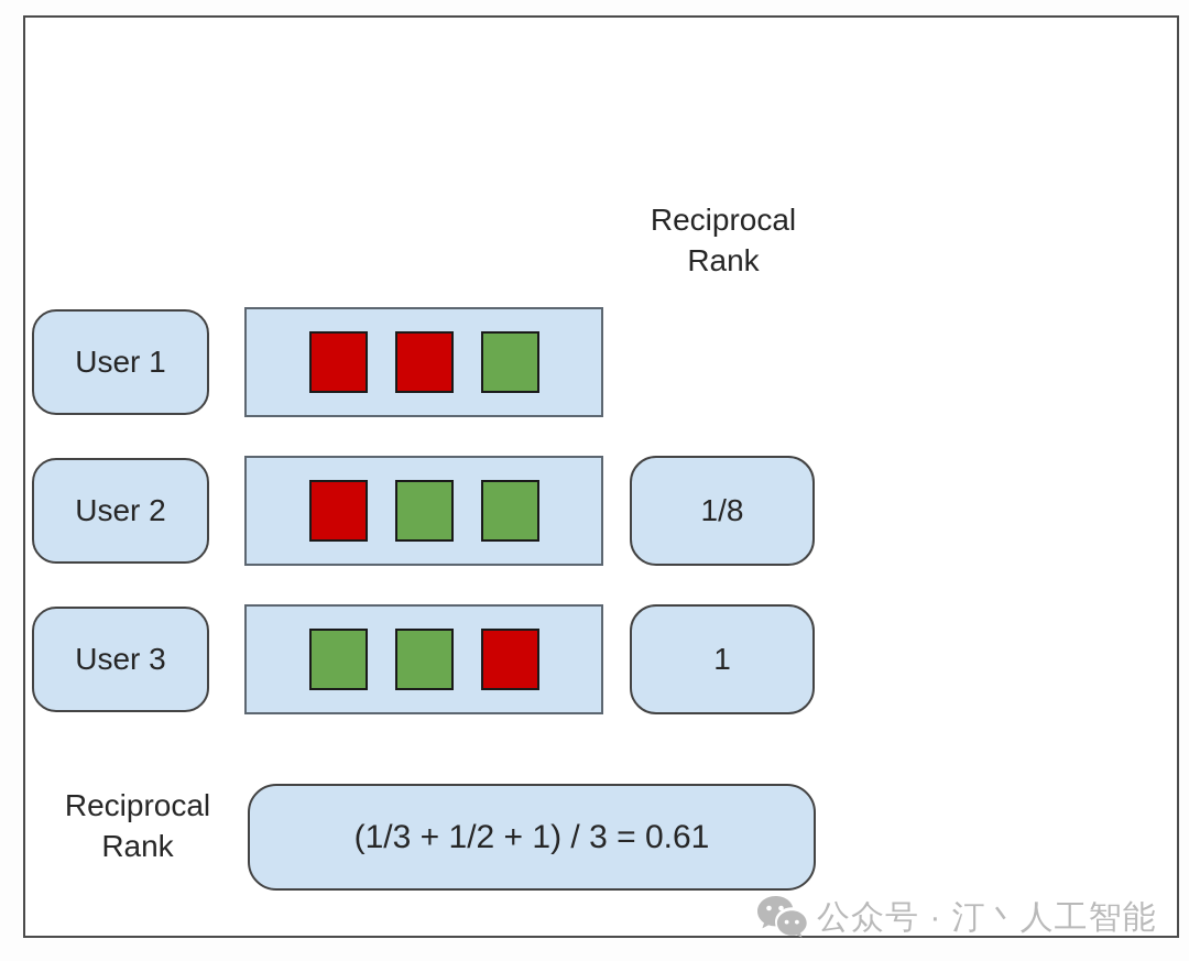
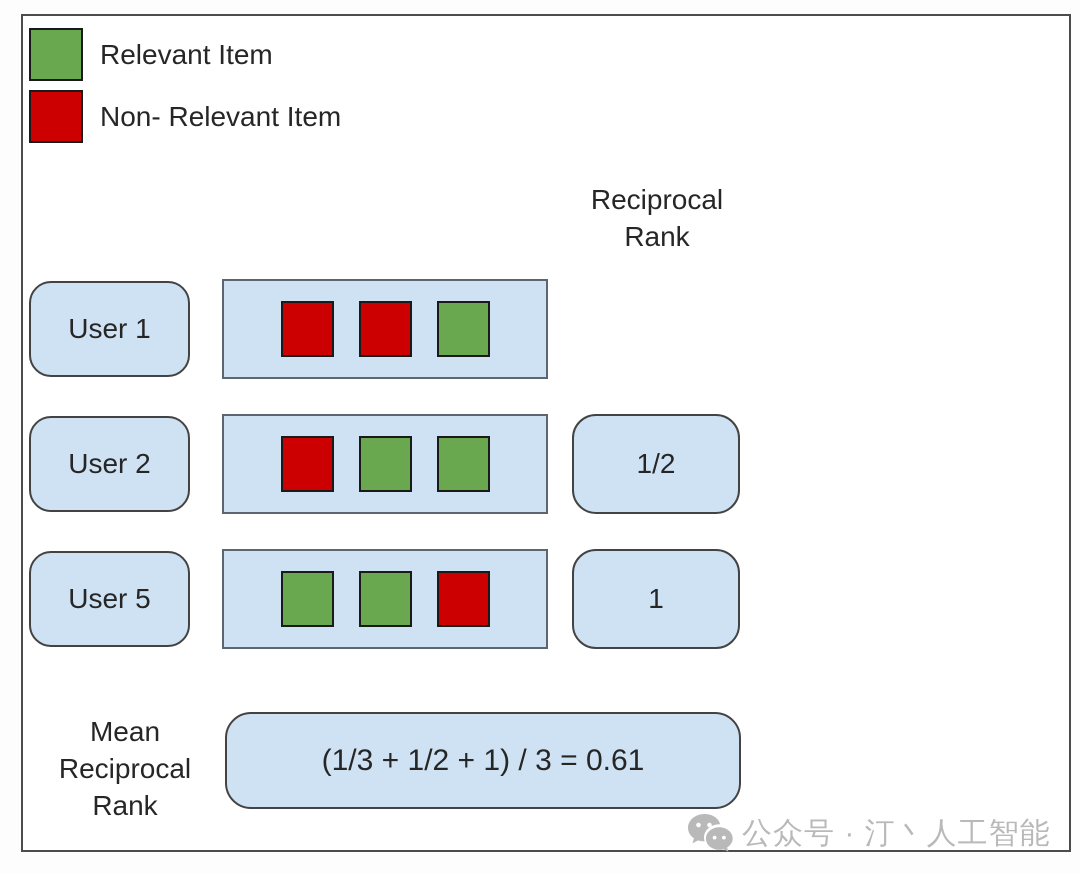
+ Relevant Item
+ Non- Relevant Item
  Reciprocal
  Rank
  User 1
  User 2
- 1/8
+ 1/2
- User 3
+ User 5
  1
+ Mean
  Reciprocal
  Rank
  (1/3 + 1/2 + 1) / 3 = 0.61
  公众号 · 汀丶人工智能
